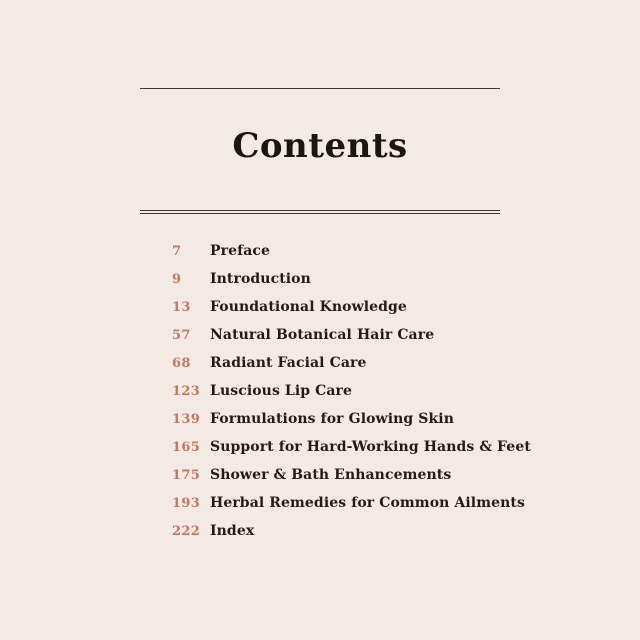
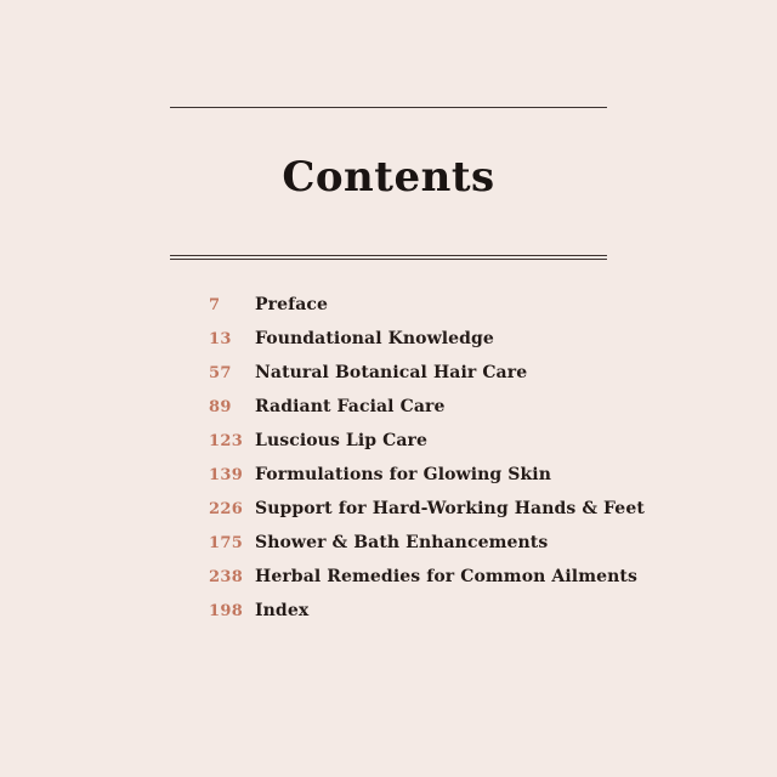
  Contents
  7
  Preface
- 9
- Introduction
  13
  Foundational Knowledge
  57
  Natural Botanical Hair Care
- 68
+ 89
  Radiant Facial Care
  123
  Luscious Lip Care
  139
  Formulations for Glowing Skin
- 165
+ 226
  Support for Hard-Working Hands & Feet
  175
  Shower & Bath Enhancements
- 193
+ 238
  Herbal Remedies for Common Ailments
- 222
+ 198
  Index
